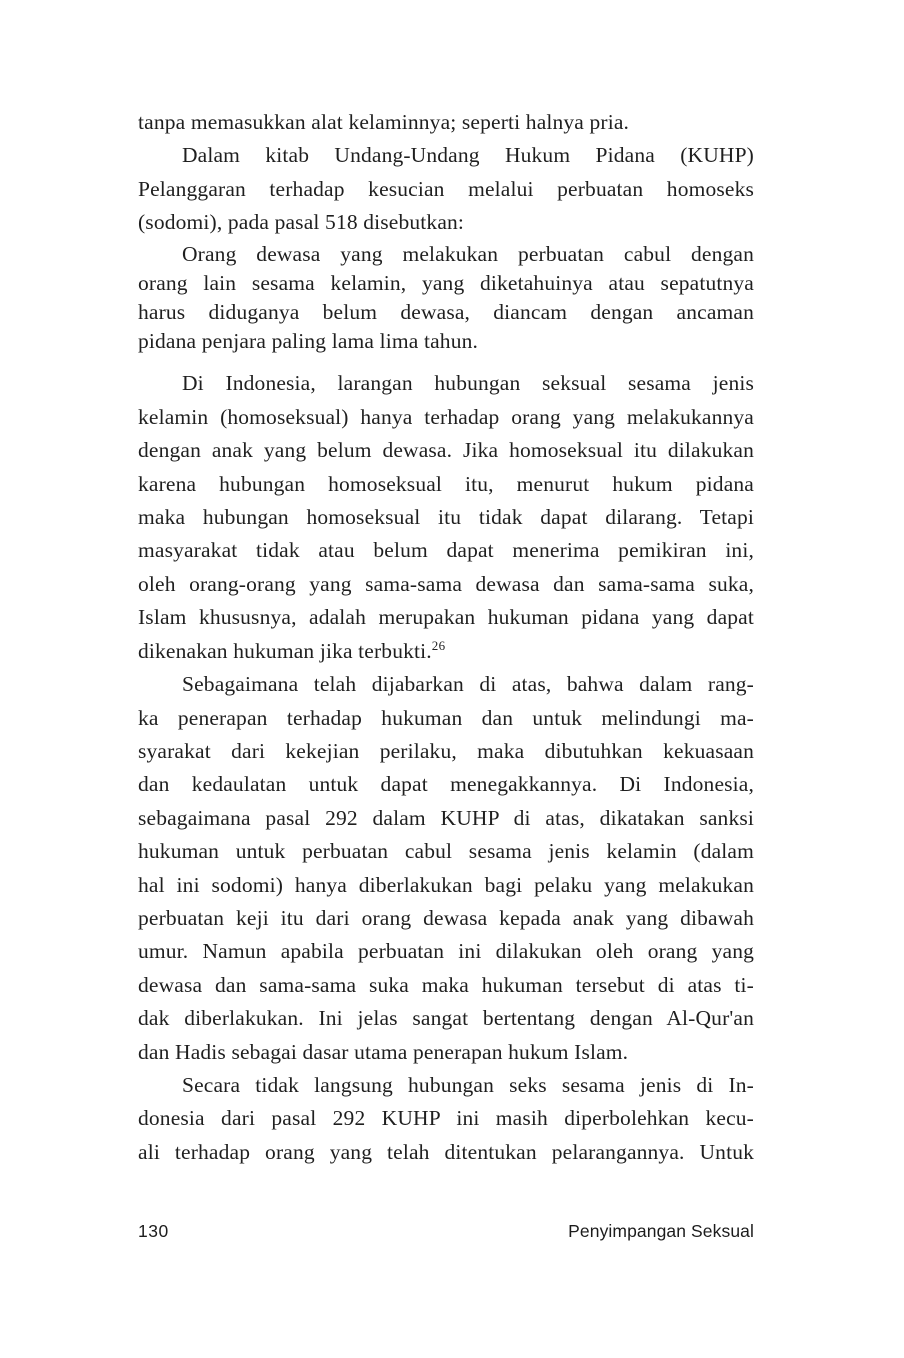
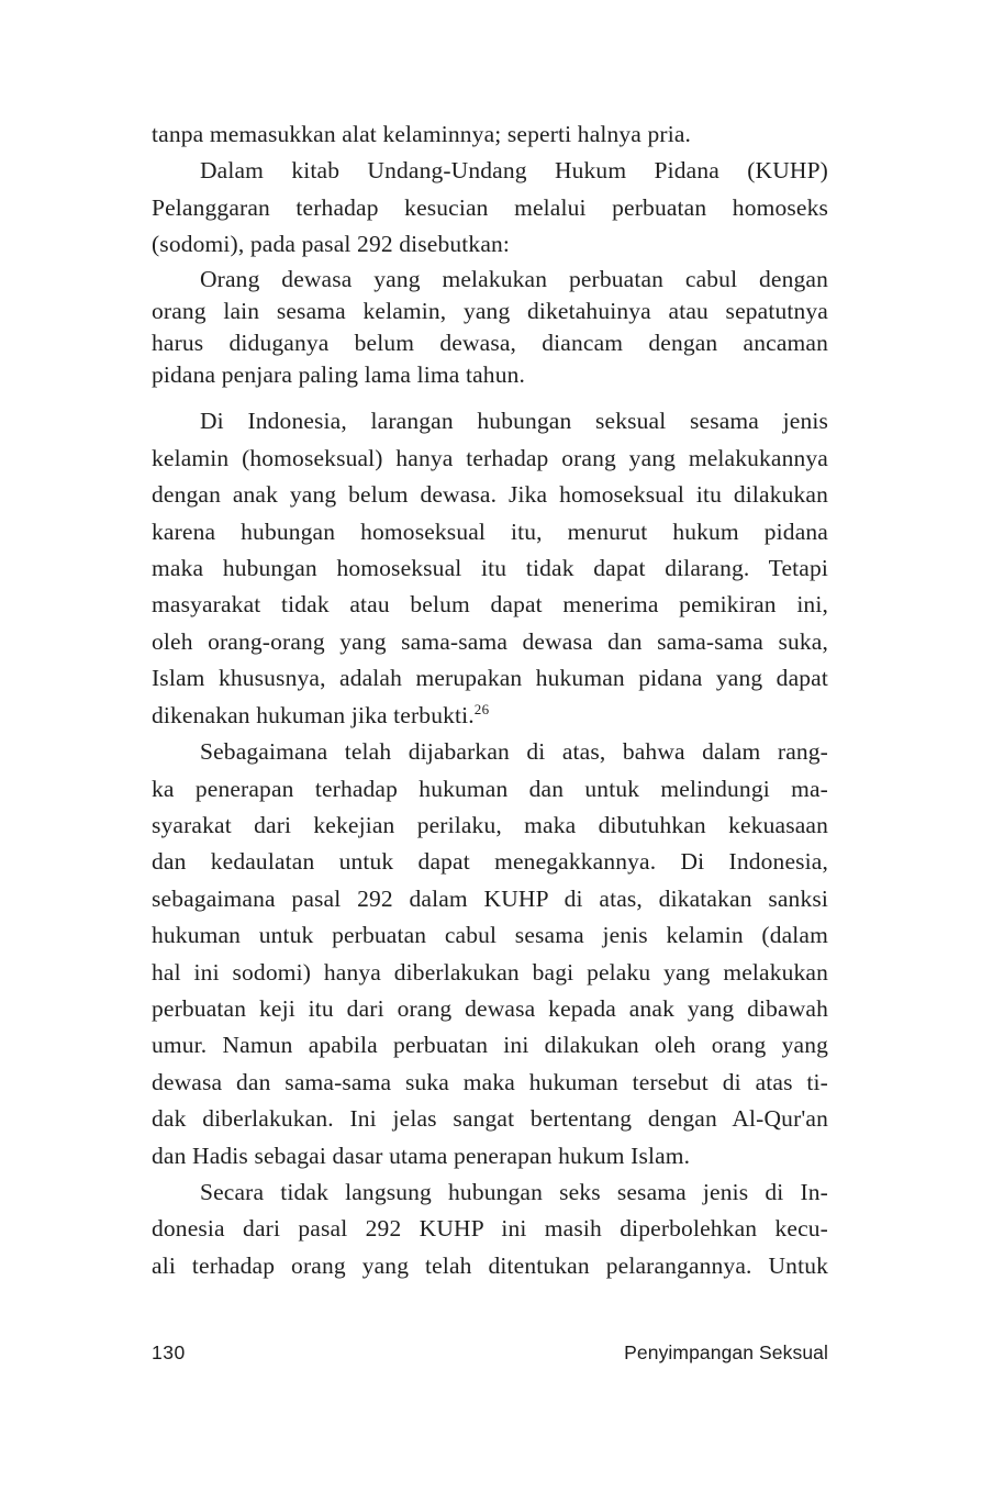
  tanpa memasukkan alat kelaminnya; seperti halnya pria.
  Dalam kitab Undang-Undang Hukum Pidana (KUHP)
  Pelanggaran terhadap kesucian melalui perbuatan homoseks
- (sodomi), pada pasal 518 disebutkan:
+ (sodomi), pada pasal 292 disebutkan:
  Orang dewasa yang melakukan perbuatan cabul dengan
  orang lain sesama kelamin, yang diketahuinya atau sepatutnya
  harus diduganya belum dewasa, diancam dengan ancaman
  pidana penjara paling lama lima tahun.
  Di Indonesia, larangan hubungan seksual sesama jenis
  kelamin (homoseksual) hanya terhadap orang yang melakukannya
  dengan anak yang belum dewasa. Jika homoseksual itu dilakukan
  karena hubungan homoseksual itu, menurut hukum pidana
  maka hubungan homoseksual itu tidak dapat dilarang. Tetapi
  masyarakat tidak atau belum dapat menerima pemikiran ini,
  oleh orang-orang yang sama-sama dewasa dan sama-sama suka,
  Islam khususnya, adalah merupakan hukuman pidana yang dapat
  dikenakan hukuman jika terbukti.26
  Sebagaimana telah dijabarkan di atas, bahwa dalam rang-
  ka penerapan terhadap hukuman dan untuk melindungi ma-
  syarakat dari kekejian perilaku, maka dibutuhkan kekuasaan
  dan kedaulatan untuk dapat menegakkannya. Di Indonesia,
  sebagaimana pasal 292 dalam KUHP di atas, dikatakan sanksi
  hukuman untuk perbuatan cabul sesama jenis kelamin (dalam
  hal ini sodomi) hanya diberlakukan bagi pelaku yang melakukan
  perbuatan keji itu dari orang dewasa kepada anak yang dibawah
  umur. Namun apabila perbuatan ini dilakukan oleh orang yang
  dewasa dan sama-sama suka maka hukuman tersebut di atas ti-
  dak diberlakukan. Ini jelas sangat bertentang dengan Al-Qur'an
  dan Hadis sebagai dasar utama penerapan hukum Islam.
  Secara tidak langsung hubungan seks sesama jenis di In-
  donesia dari pasal 292 KUHP ini masih diperbolehkan kecu-
  ali terhadap orang yang telah ditentukan pelarangannya. Untuk
  130
  Penyimpangan Seksual
